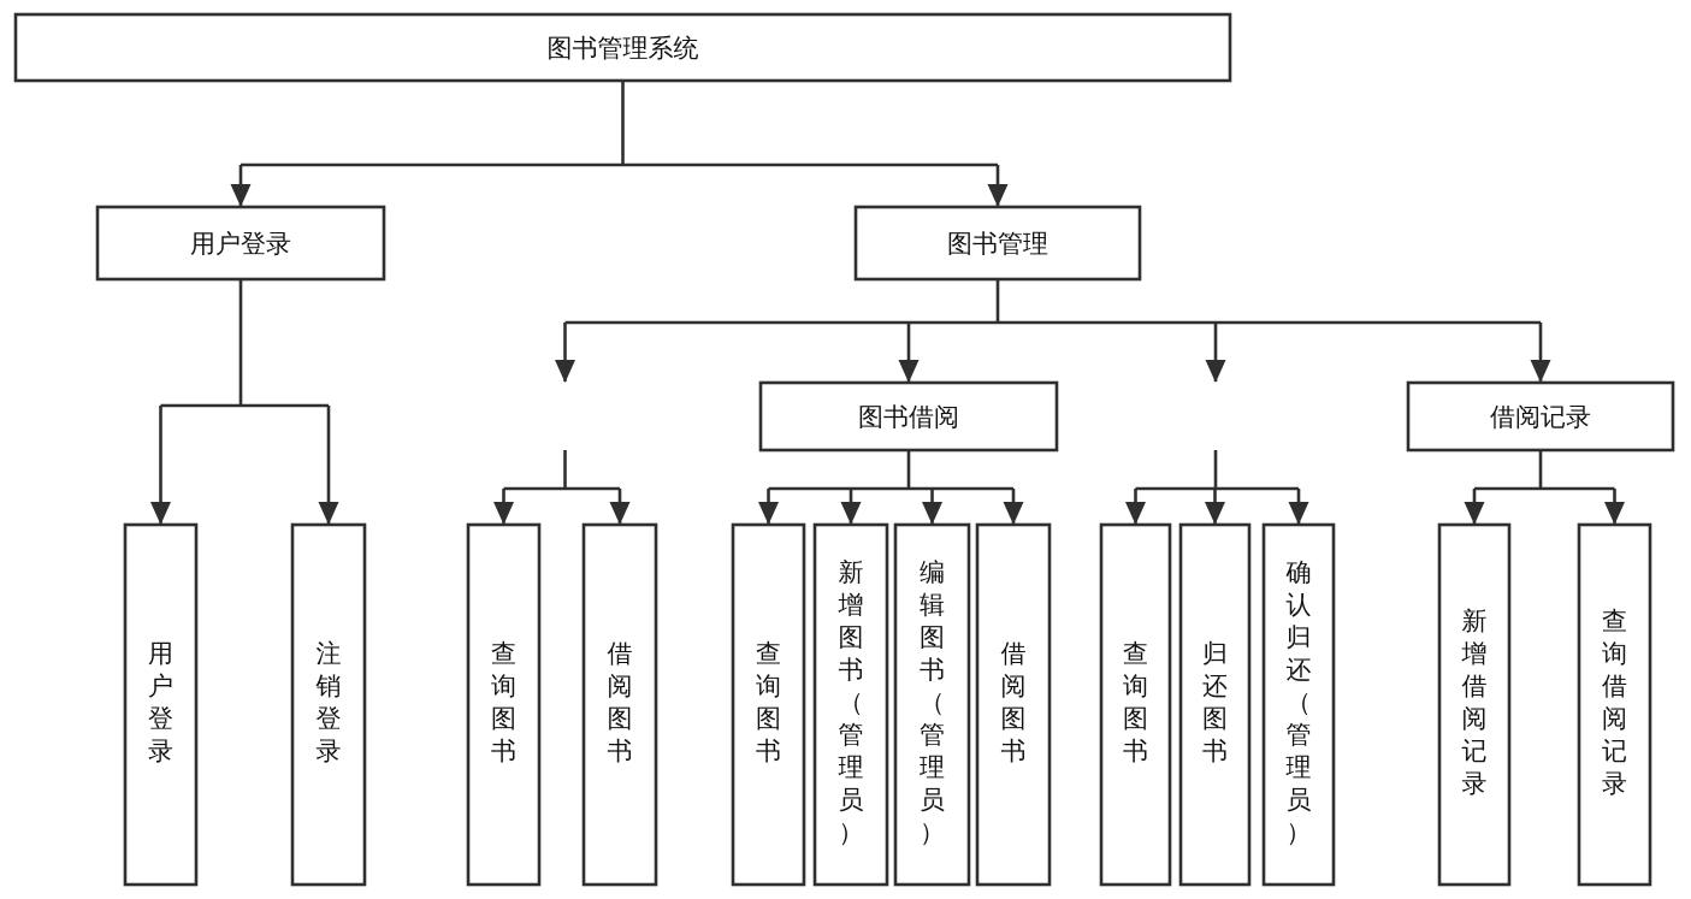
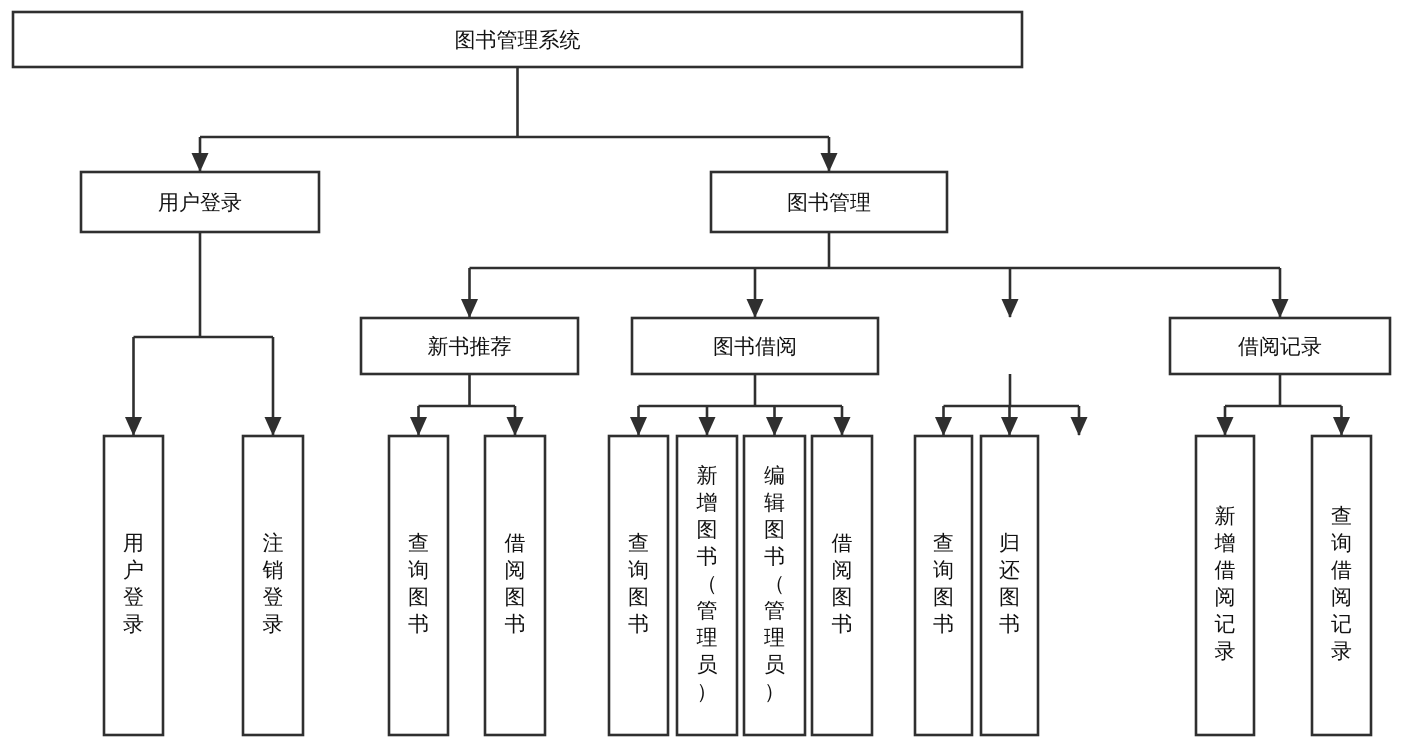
  图书管理系统
  用户登录
  图书管理
+ 新书推荐
  图书借阅
  借阅记录
  用户登录
  注销登录
  查询图书
  借阅图书
  查询图书
  新增图书（管理员）
  编辑图书（管理员）
  借阅图书
  查询图书
  归还图书
- 确认归还（管理员）
  新增借阅记录
  查询借阅记录
